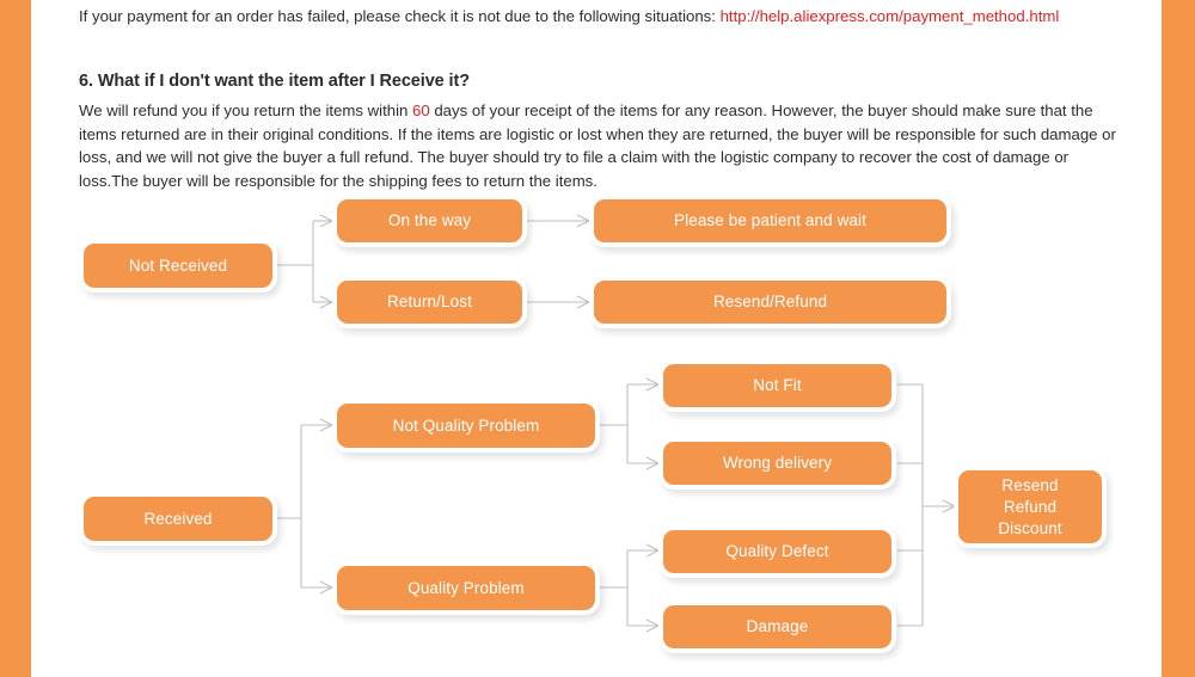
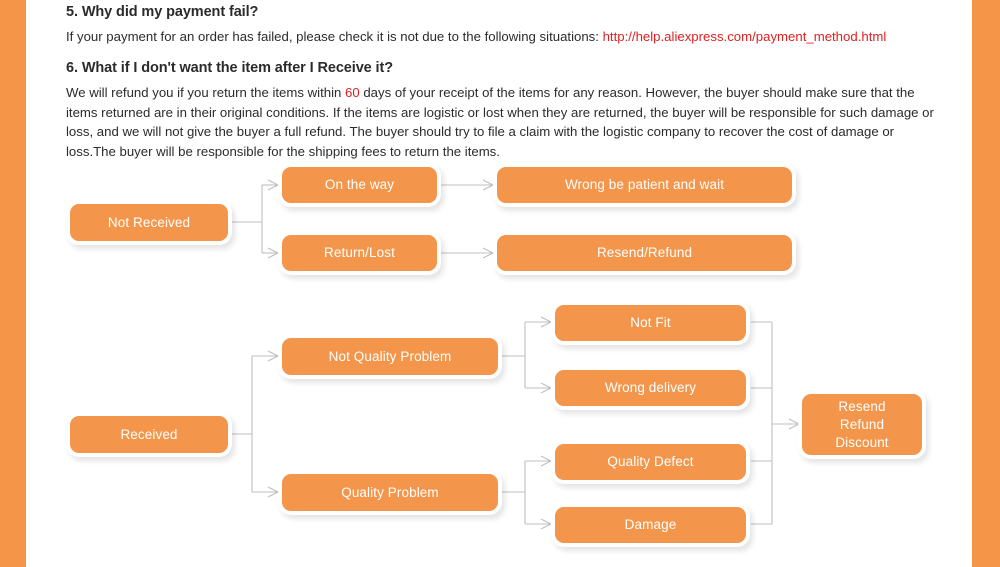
+ 5. Why did my payment fail?
  If your payment for an order has failed, please check it is not due to the following situations: http://help.aliexpress.com/payment_method.html
  6. What if I don't want the item after I Receive it?
  We will refund you if you return the items within 60 days of your receipt of the items for any reason. However, the buyer should make sure that the items returned are in their original conditions. If the items are logistic or lost when they are returned, the buyer will be responsible for such damage or loss, and we will not give the buyer a full refund. The buyer should try to file a claim with the logistic company to recover the cost of damage or loss.The buyer will be responsible for the shipping fees to return the items.
  Not Received
  On the way
- Please be patient and wait
+ Wrong be patient and wait
  Return/Lost
  Resend/Refund
  Received
  Not Quality Problem
  Not Fit
  Wrong delivery
  Quality Problem
  Quality Defect
  Damage
  Resend
  Refund
  Discount
